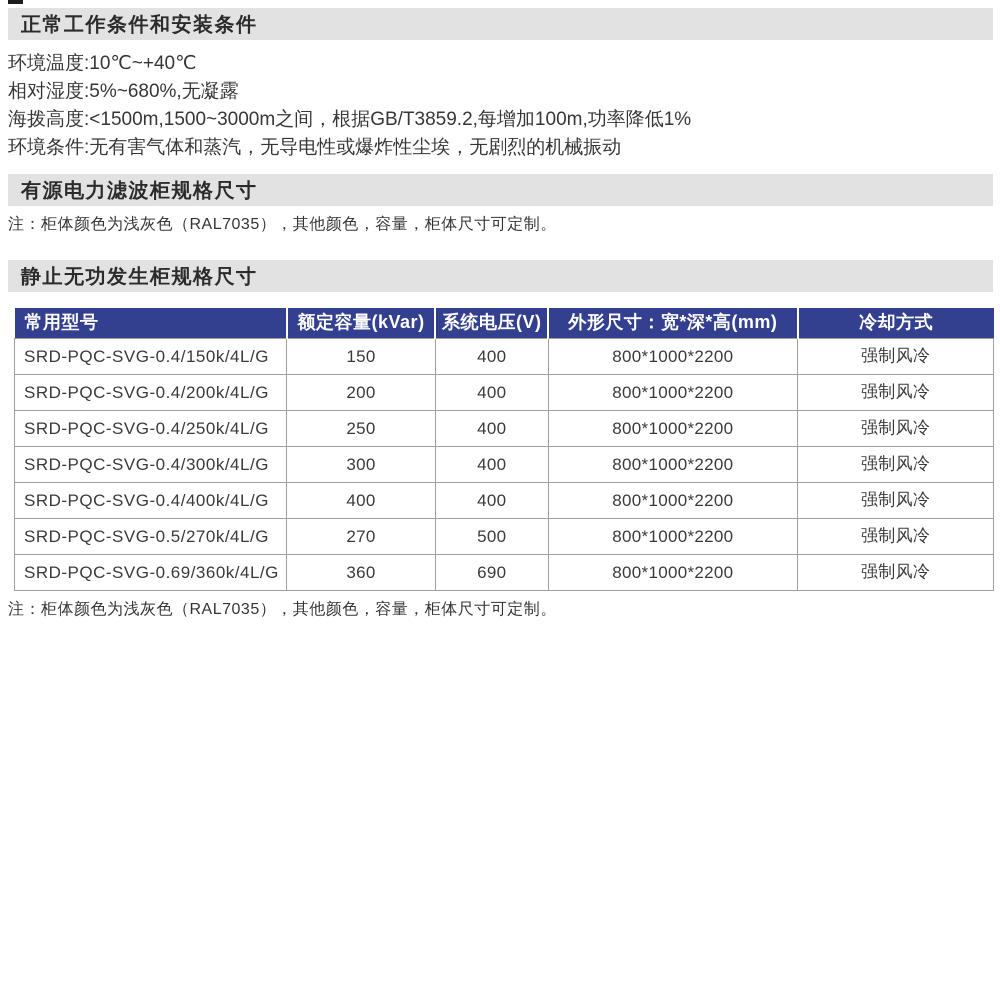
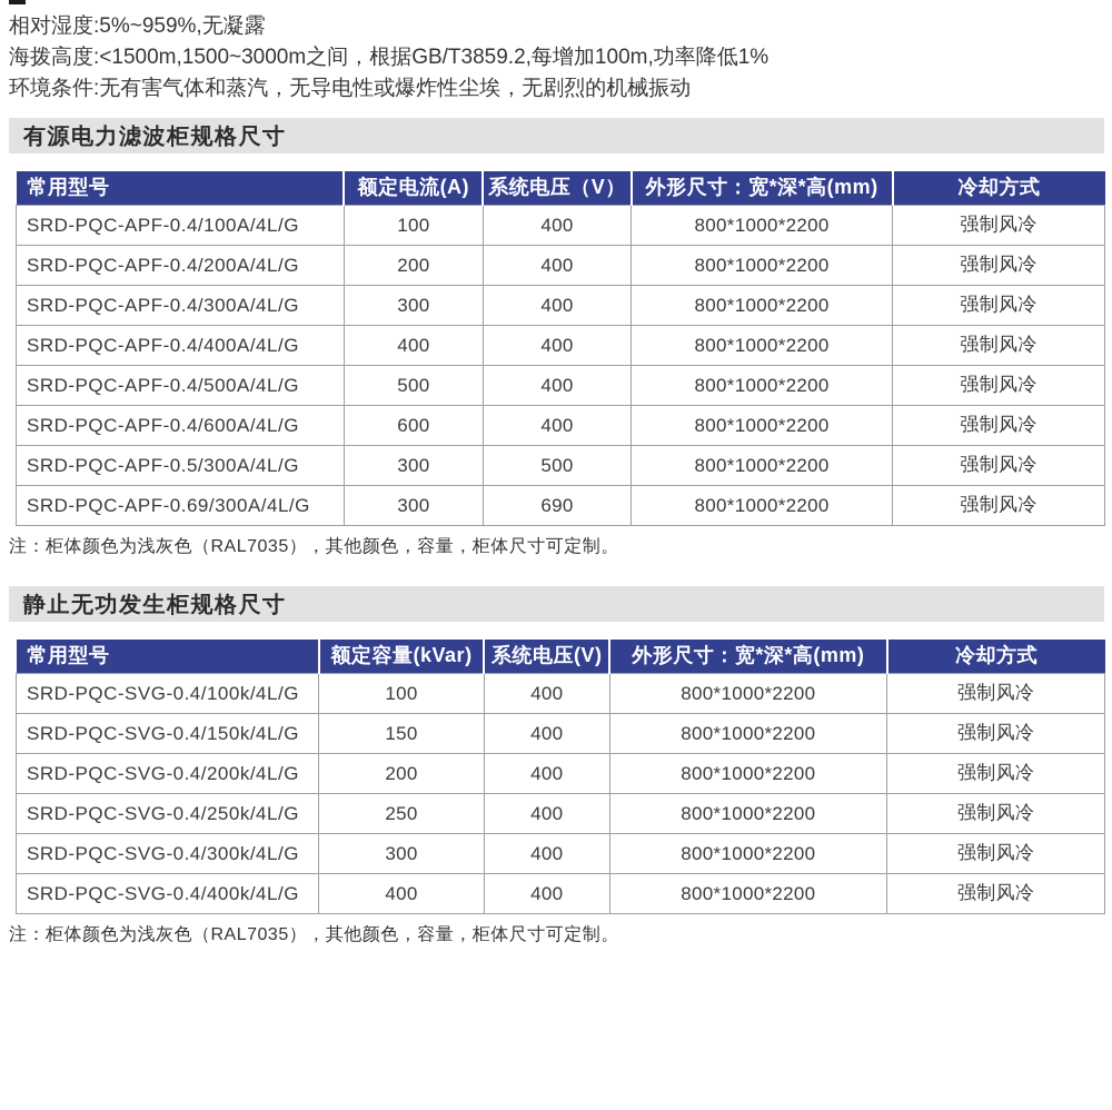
- 正常工作条件和安装条件
- 环境温度:10℃~+40℃
- 相对湿度:5%~680%,无凝露
+ 相对湿度:5%~959%,无凝露
  海拨高度:<1500m,1500~3000m之间，根据GB/T3859.2,每增加100m,功率降低1%
  环境条件:无有害气体和蒸汽，无导电性或爆炸性尘埃，无剧烈的机械振动
  有源电力滤波柜规格尺寸
+ 常用型号	额定电流(A)	系统电压（V）	外形尺寸：宽*深*高(mm)	冷却方式
+ SRD-PQC-APF-0.4/100A/4L/G	100	400	800*1000*2200	强制风冷
+ SRD-PQC-APF-0.4/200A/4L/G	200	400	800*1000*2200	强制风冷
+ SRD-PQC-APF-0.4/300A/4L/G	300	400	800*1000*2200	强制风冷
+ SRD-PQC-APF-0.4/400A/4L/G	400	400	800*1000*2200	强制风冷
+ SRD-PQC-APF-0.4/500A/4L/G	500	400	800*1000*2200	强制风冷
+ SRD-PQC-APF-0.4/600A/4L/G	600	400	800*1000*2200	强制风冷
+ SRD-PQC-APF-0.5/300A/4L/G	300	500	800*1000*2200	强制风冷
+ SRD-PQC-APF-0.69/300A/4L/G	300	690	800*1000*2200	强制风冷
  注：柜体颜色为浅灰色（RAL7035），其他颜色，容量，柜体尺寸可定制。
  静止无功发生柜规格尺寸
  常用型号	额定容量(kVar)	系统电压(V)	外形尺寸：宽*深*高(mm)	冷却方式
+ SRD-PQC-SVG-0.4/100k/4L/G	100	400	800*1000*2200	强制风冷
  SRD-PQC-SVG-0.4/150k/4L/G	150	400	800*1000*2200	强制风冷
  SRD-PQC-SVG-0.4/200k/4L/G	200	400	800*1000*2200	强制风冷
  SRD-PQC-SVG-0.4/250k/4L/G	250	400	800*1000*2200	强制风冷
  SRD-PQC-SVG-0.4/300k/4L/G	300	400	800*1000*2200	强制风冷
  SRD-PQC-SVG-0.4/400k/4L/G	400	400	800*1000*2200	强制风冷
- SRD-PQC-SVG-0.5/270k/4L/G	270	500	800*1000*2200	强制风冷
- SRD-PQC-SVG-0.69/360k/4L/G	360	690	800*1000*2200	强制风冷
  注：柜体颜色为浅灰色（RAL7035），其他颜色，容量，柜体尺寸可定制。
